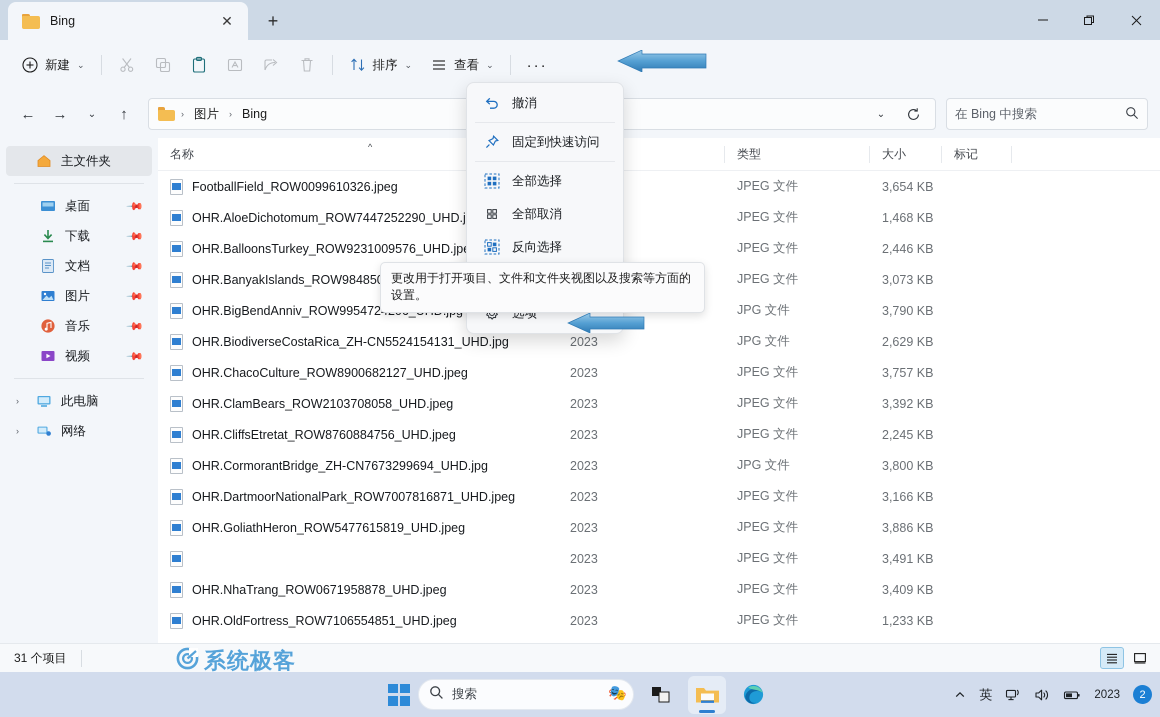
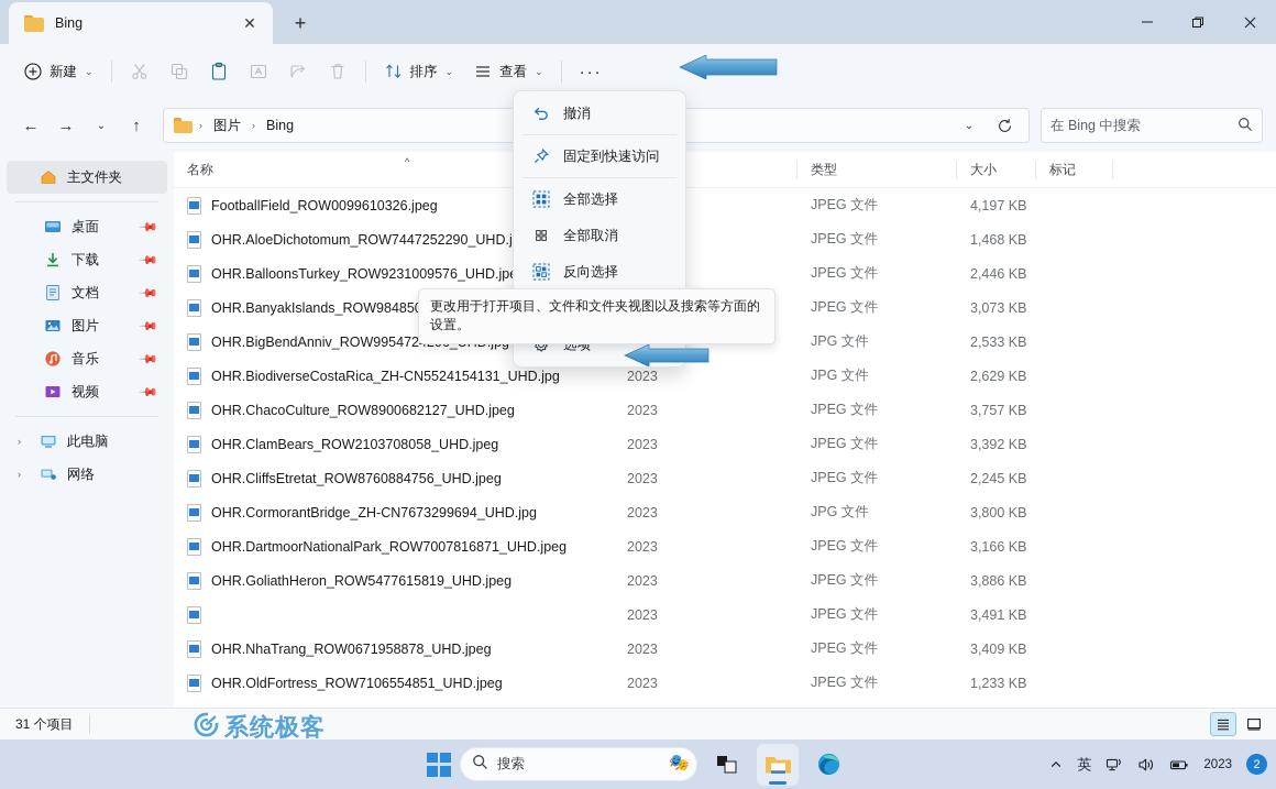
  Bing
  ✕
  +
  新建
  ⌄
  排序
  ⌄
  查看
  ⌄
  ···
  ←
  →
  ⌄
  ↑
  ›
  图片
  ›
  Bing
  ⌄
  在 Bing 中搜索
  主文件夹
  桌面
  下载
  文档
  图片
  音乐
  视频
  ›
  此电脑
  ›
  网络
  名称
  ^
  类型
  大小
  标记
  FootballField_ROW0099610326.jpeg
  JPEG 文件
- 3,654 KB
+ 4,197 KB
  OHR.AloeDichotomum_ROW7447252290_UHD.j
  JPEG 文件
  1,468 KB
  OHR.BalloonsTurkey_ROW9231009576_UHD.jp
  JPEG 文件
  2,446 KB
  JPEG 文件
  3,073 KB
  JPG 文件
- 3,790 KB
+ 2,533 KB
  OHR.BiodiverseCostaRica_ZH-CN5524154131_UHD.jpg
  2023
  JPG 文件
  2,629 KB
  OHR.ChacoCulture_ROW8900682127_UHD.jpeg
  2023
  JPEG 文件
  3,757 KB
  OHR.ClamBears_ROW2103708058_UHD.jpeg
  2023
  JPEG 文件
  3,392 KB
  OHR.CliffsEtretat_ROW8760884756_UHD.jpeg
  2023
  JPEG 文件
  2,245 KB
  OHR.CormorantBridge_ZH-CN7673299694_UHD.jpg
  2023
  JPG 文件
  3,800 KB
  OHR.DartmoorNationalPark_ROW7007816871_UHD.jpeg
  2023
  JPEG 文件
  3,166 KB
  OHR.GoliathHeron_ROW5477615819_UHD.jpeg
  2023
  JPEG 文件
  3,886 KB
  2023
  JPEG 文件
  3,491 KB
  OHR.NhaTrang_ROW0671958878_UHD.jpeg
  2023
  JPEG 文件
  3,409 KB
  OHR.OldFortress_ROW7106554851_UHD.jpeg
  2023
  JPEG 文件
  1,233 KB
  撤消
  固定到快速访问
  全部选择
  全部取消
  反向选择
  更改用于打开项目、文件和文件夹视图以及搜索等方面的设置。
  31 个项目
  系统极客
  搜索
  🎭
  英
  2023
  2
